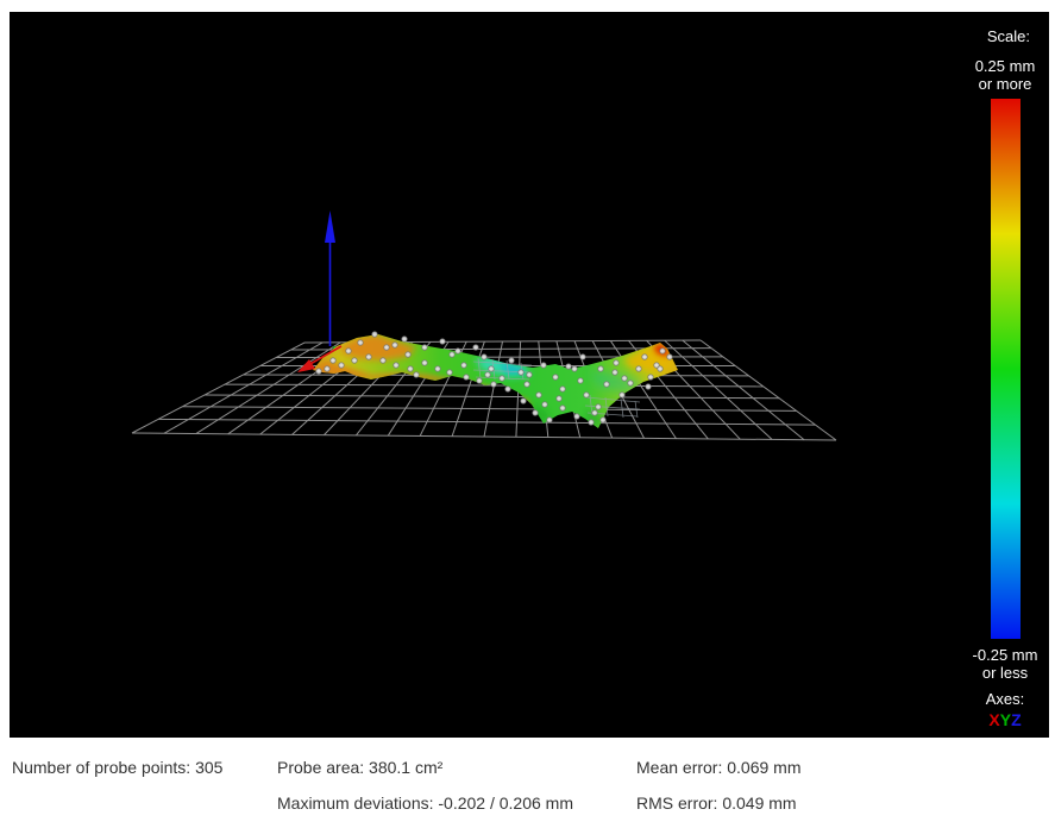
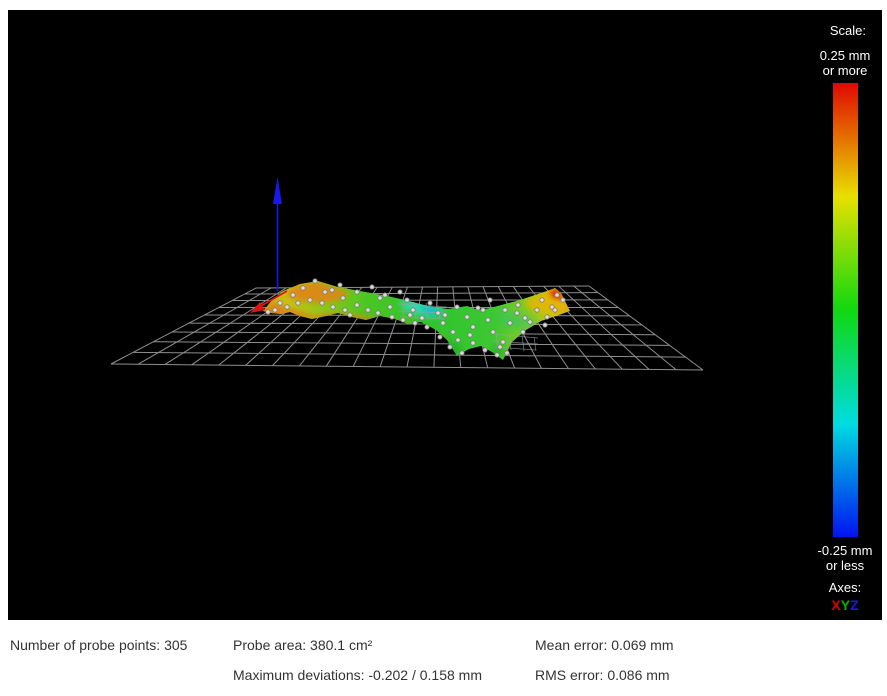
  Scale:
  0.25 mm
  or more
  -0.25 mm
  or less
  Axes:
  XYZ
  Number of probe points: 305
  Probe area: 380.1 cm²
- Maximum deviations: -0.202 / 0.206 mm
+ Maximum deviations: -0.202 / 0.158 mm
  Mean error: 0.069 mm
- RMS error: 0.049 mm
+ RMS error: 0.086 mm
